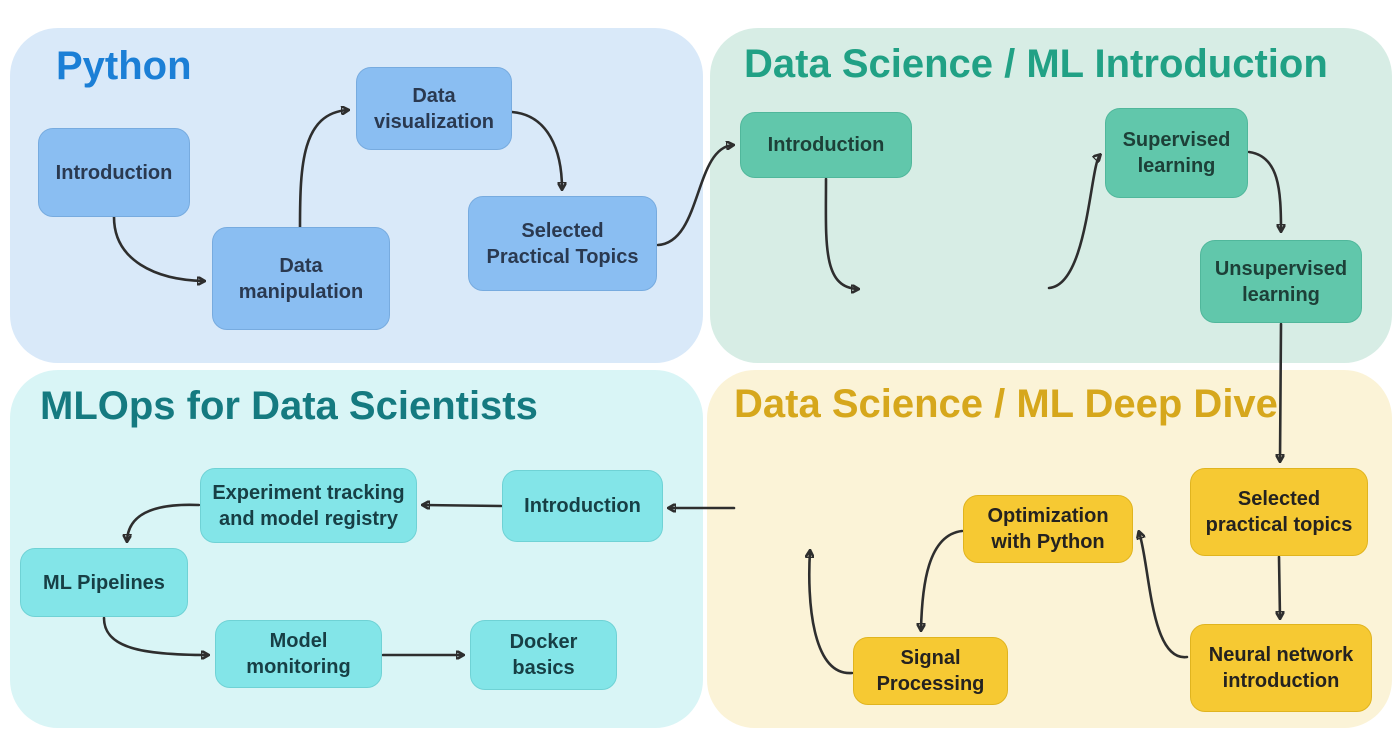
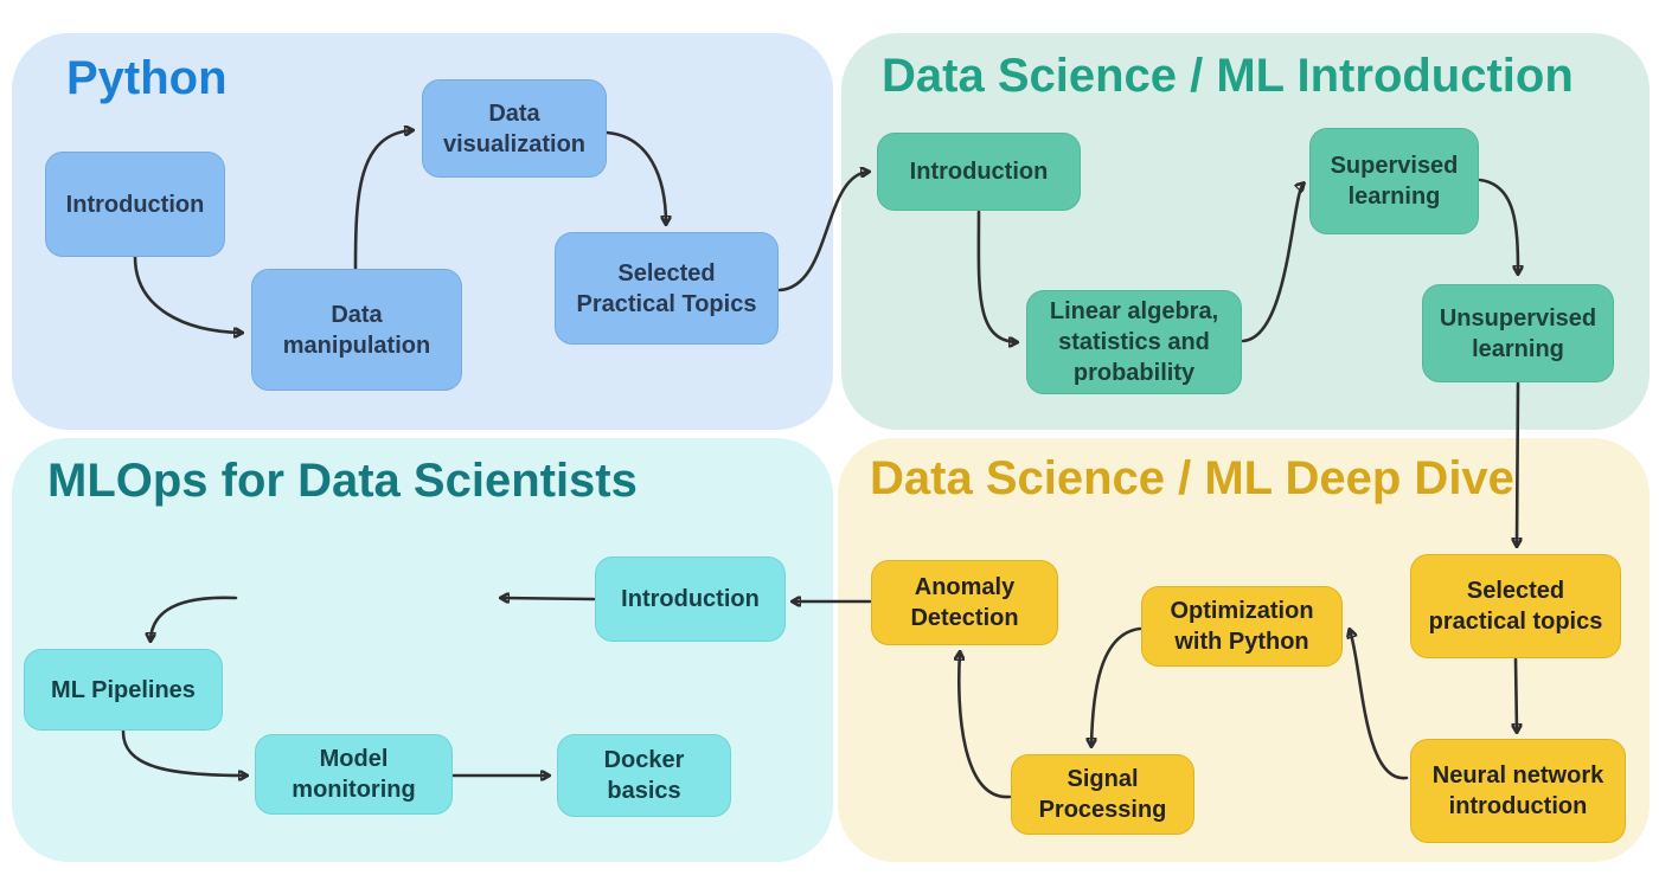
  Python
  Data Science / ML Introduction
  MLOps for Data Scientists
  Data Science / ML Deep Dive
  Introduction
  Data
  manipulation
  Data
  visualization
  Selected
  Practical Topics
  Introduction
+ Linear algebra,
+ statistics and
+ probability
  Supervised
  learning
  Unsupervised
  learning
  Introduction
- Experiment tracking
- and model registry
  ML Pipelines
  Model
  monitoring
  Docker
  basics
+ Anomaly
+ Detection
  Optimization
  with Python
  Signal
  Processing
  Selected
  practical topics
  Neural network
  introduction
